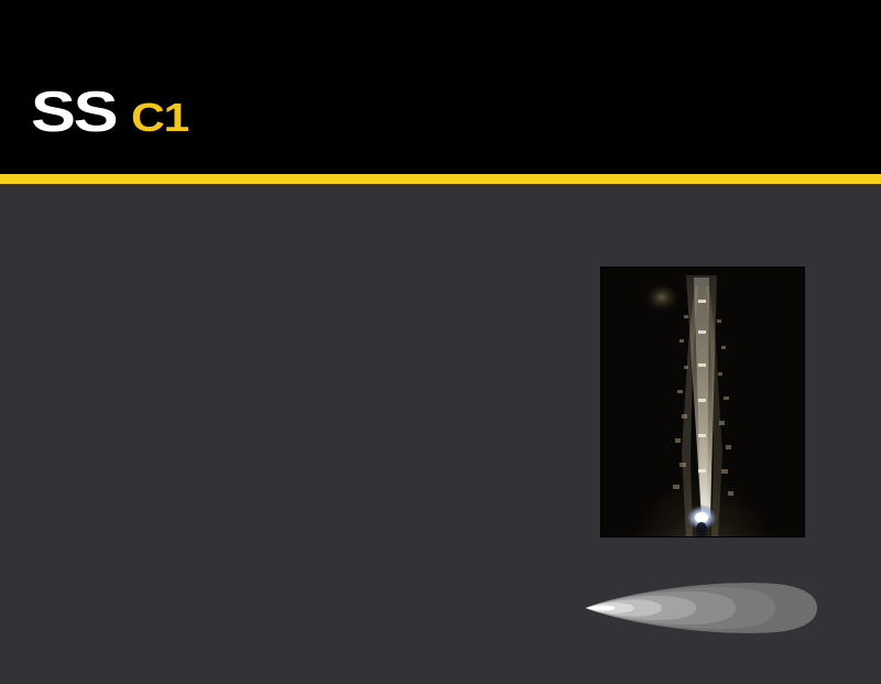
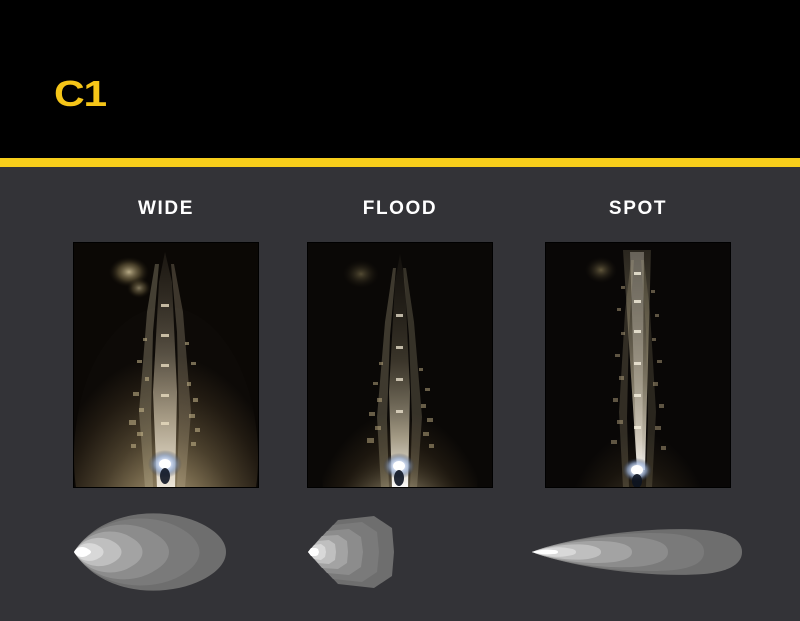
- SS
  C1
+ WIDE
+ FLOOD
+ SPOT
